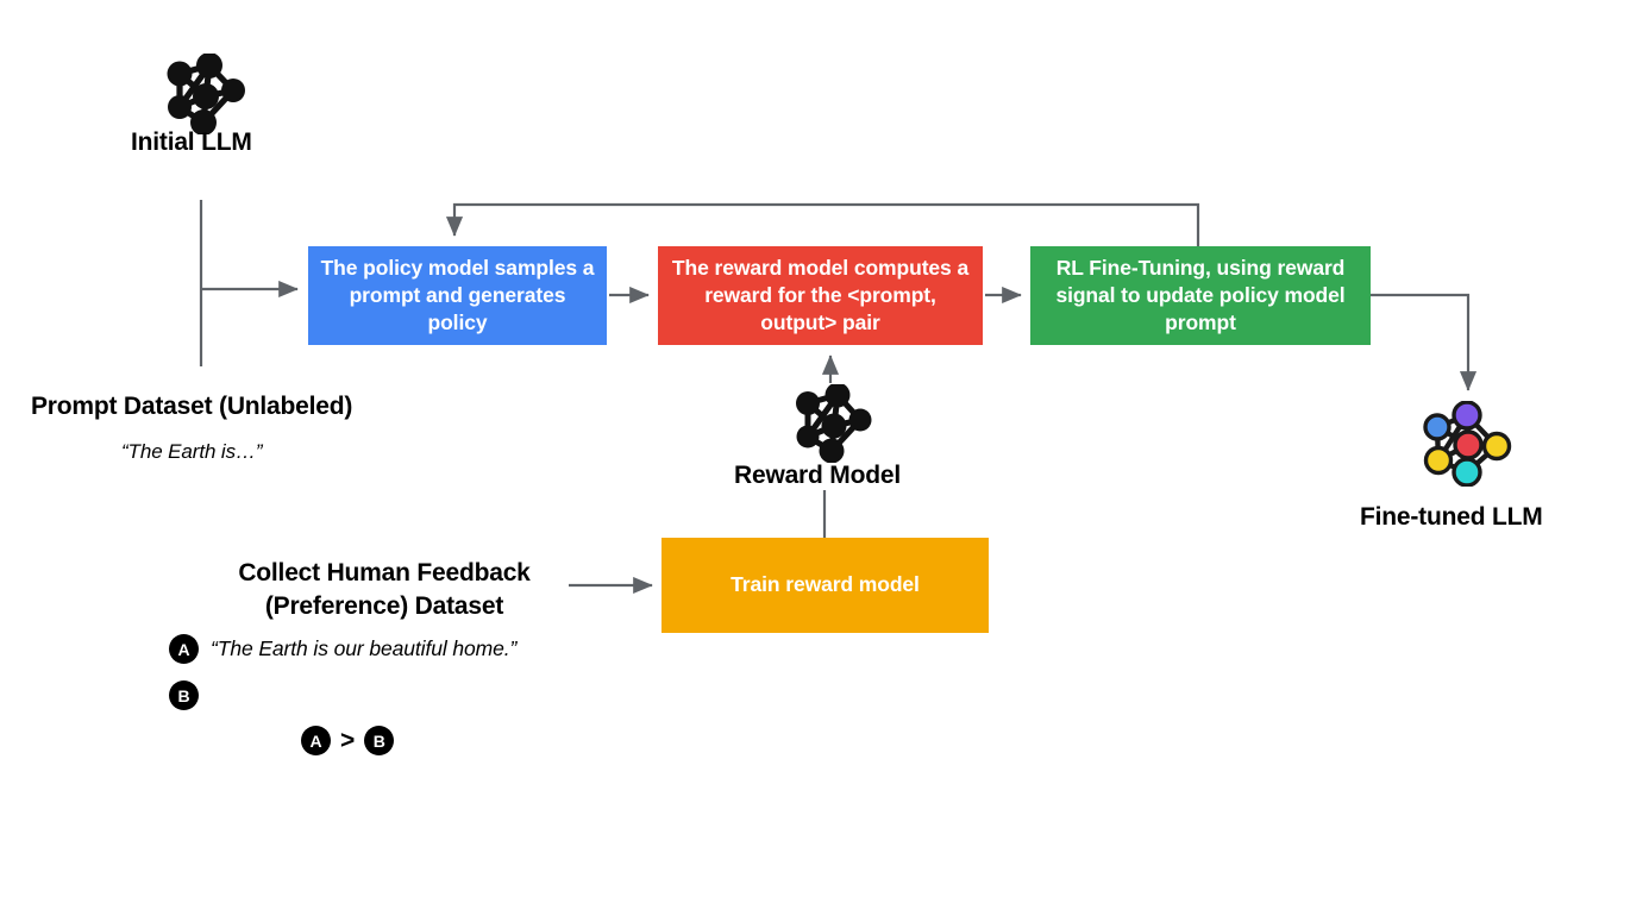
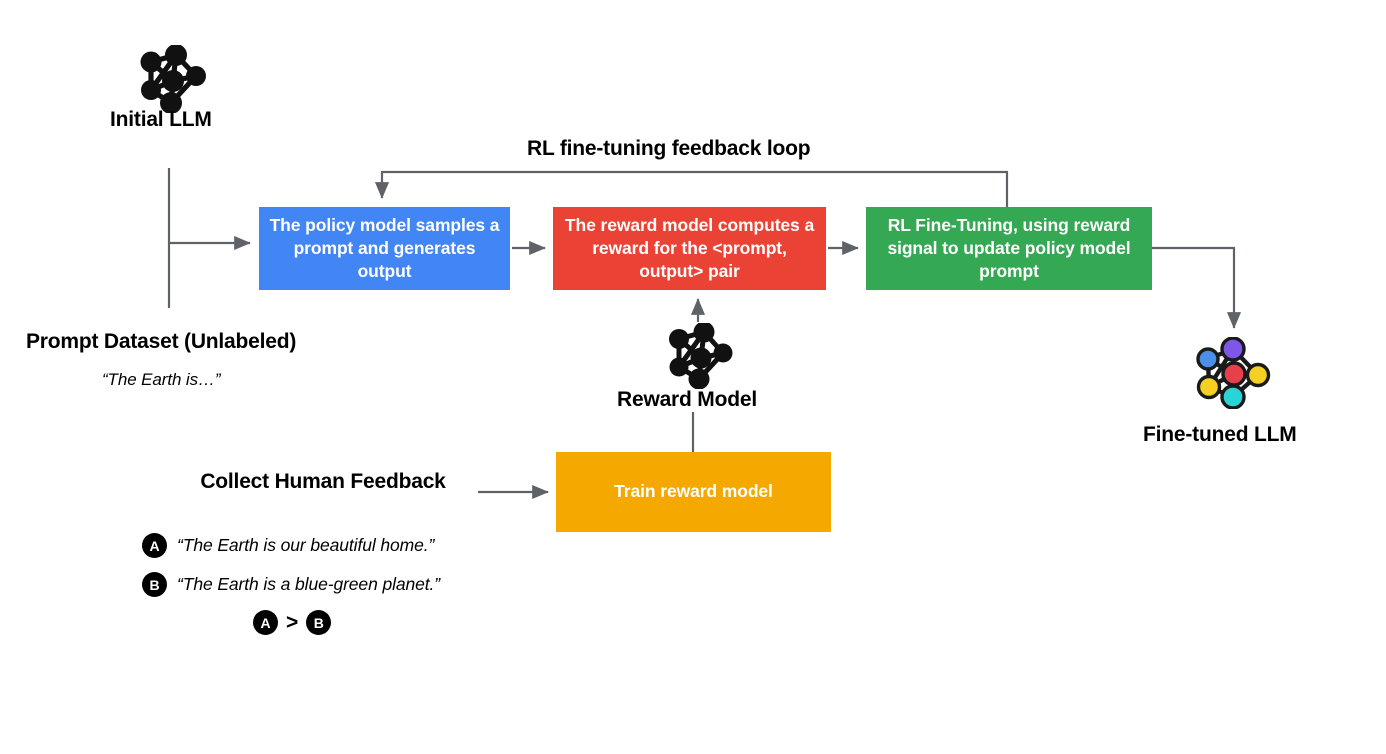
  Initial LLM
  Prompt Dataset (Unlabeled)
  “The Earth is…”
+ RL fine-tuning feedback loop
- The policy model samples a prompt and generates policy
+ The policy model samples a prompt and generates output
  The reward model computes a reward for the <prompt, output> pair
  RL Fine-Tuning, using reward signal to update policy model prompt
  Train reward model
  Reward Model
  Fine-tuned LLM
  Collect Human Feedback
- (Preference) Dataset
  A
  “The Earth is our beautiful home.”
  B
+ “The Earth is a blue-green planet.”
  A
  >
  B
